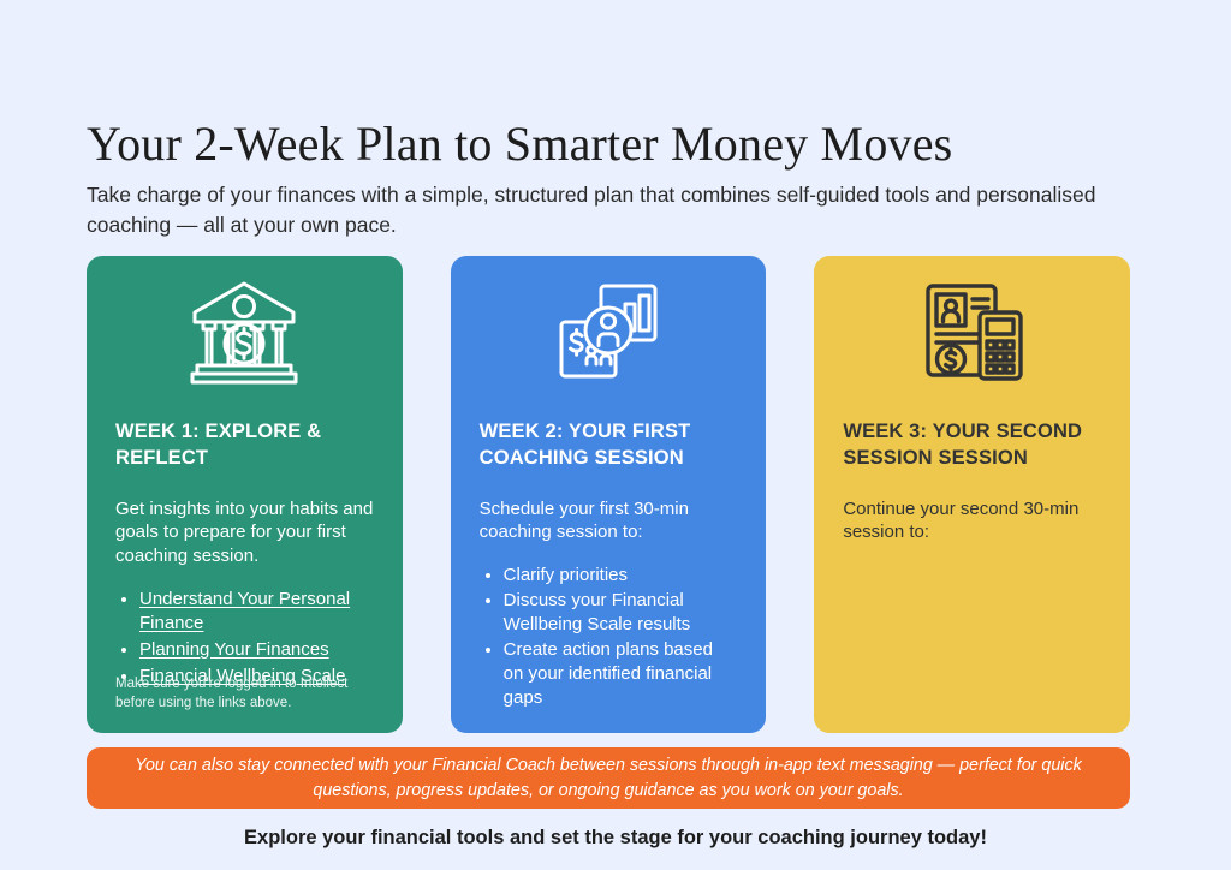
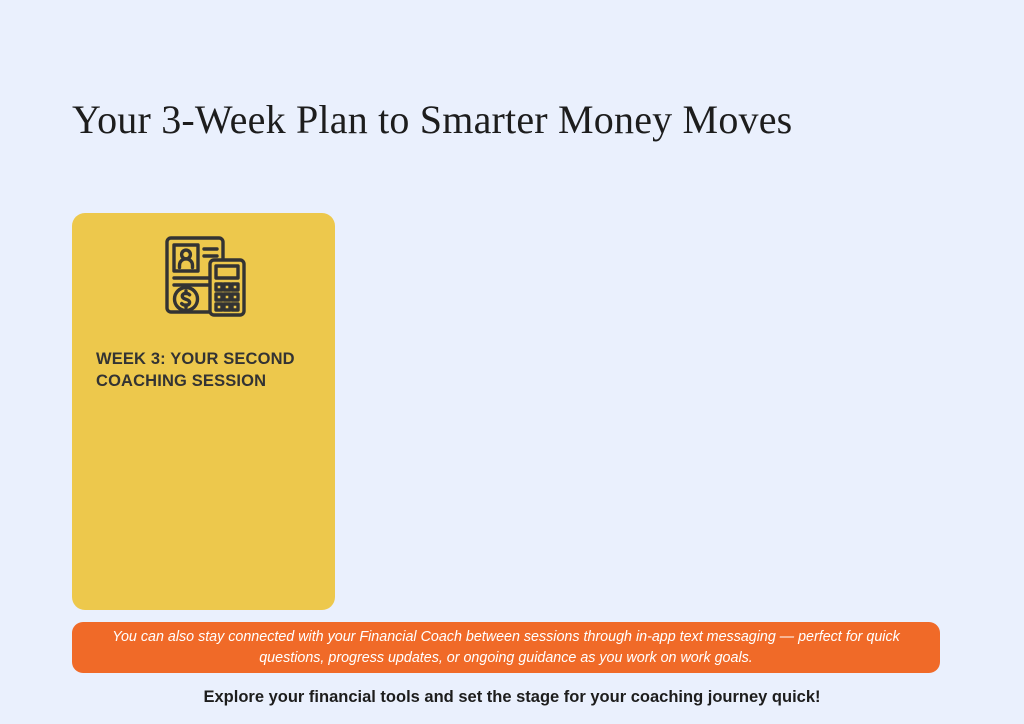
- Your 2-Week Plan to Smarter Money Moves
+ Your 3-Week Plan to Smarter Money Moves
- Take charge of your finances with a simple, structured plan that combines self-guided tools and personalised coaching — all at your own pace.
- WEEK 1: EXPLORE & REFLECT
- Get insights into your habits and goals to prepare for your first coaching session.
- Understand Your Personal Finance
- Planning Your Finances
- Financial Wellbeing Scale
- Make sure you're logged in to Intellect before using the links above.
- WEEK 2: YOUR FIRST COACHING SESSION
- Schedule your first 30-min coaching session to:
- Clarify priorities
- Discuss your Financial Wellbeing Scale results
- Create action plans based on your identified financial gaps
- WEEK 3: YOUR SECOND SESSION SESSION
+ WEEK 3: YOUR SECOND COACHING SESSION
- Continue your second 30-min session to:
- You can also stay connected with your Financial Coach between sessions through in-app text messaging — perfect for quick questions, progress updates, or ongoing guidance as you work on your goals.
+ You can also stay connected with your Financial Coach between sessions through in-app text messaging — perfect for quick questions, progress updates, or ongoing guidance as you work on work goals.
- Explore your financial tools and set the stage for your coaching journey today!
+ Explore your financial tools and set the stage for your coaching journey quick!
